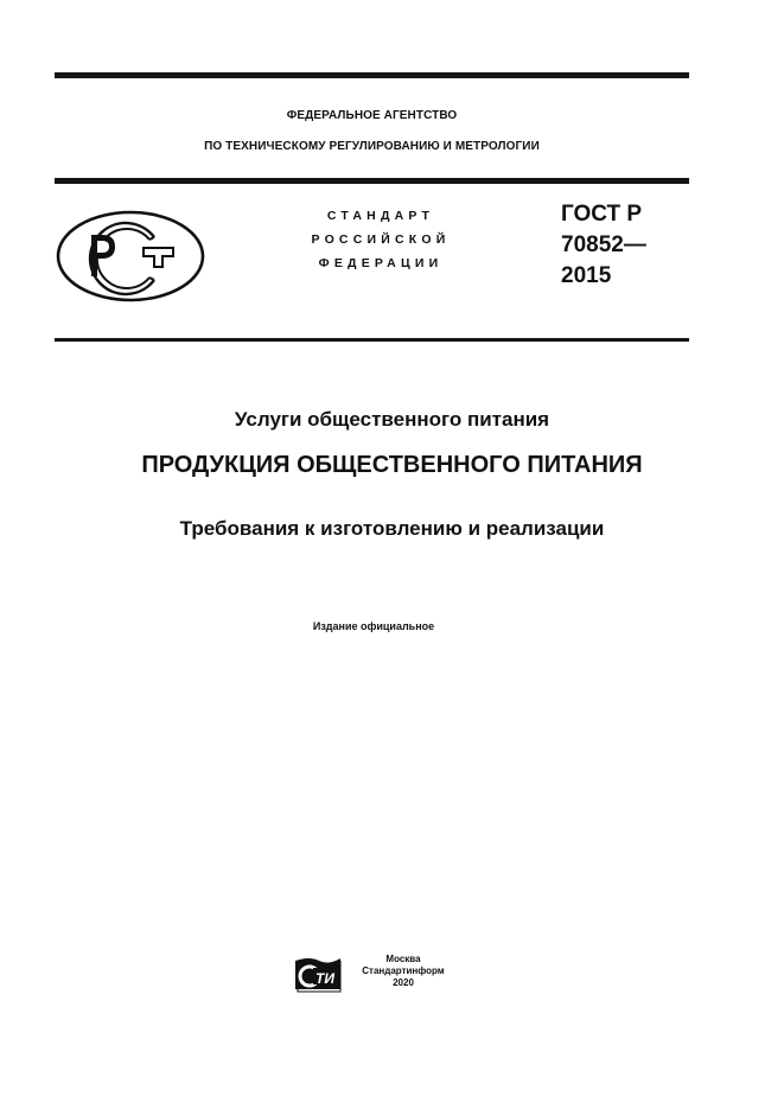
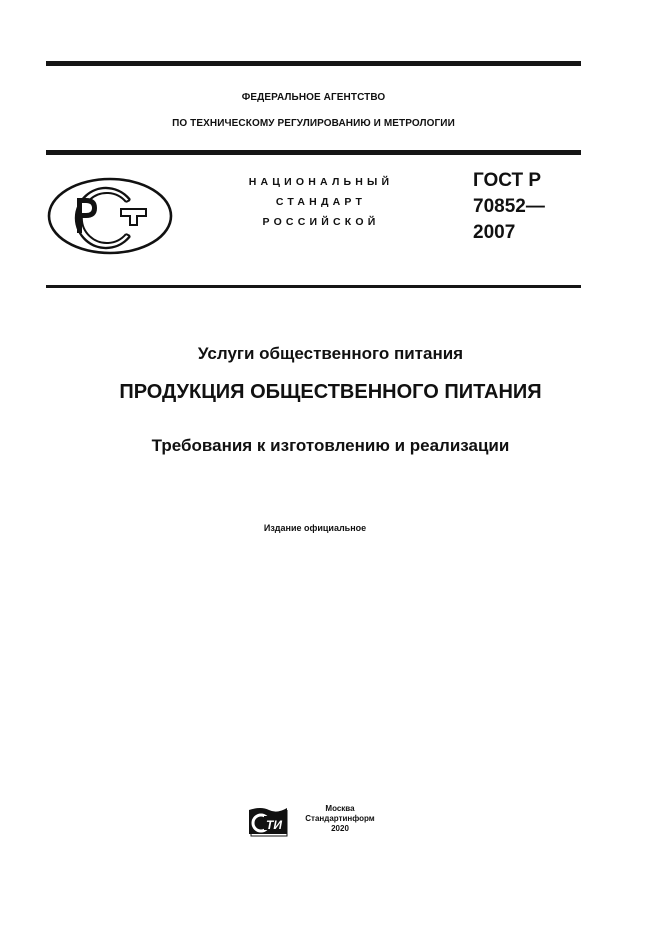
  ФЕДЕРАЛЬНОЕ АГЕНТСТВО
  ПО ТЕХНИЧЕСКОМУ РЕГУЛИРОВАНИЮ И МЕТРОЛОГИИ
+ НАЦИОНАЛЬНЫЙ
  СТАНДАРТ
  РОССИЙСКОЙ
- ФЕДЕРАЦИИ
  ГОСТ Р
  70852—
- 2015
+ 2007
  Услуги общественного питания
  ПРОДУКЦИЯ ОБЩЕСТВЕННОГО ПИТАНИЯ
  Требования к изготовлению и реализации
  Издание официальное
  ТИ
  Москва
  Стандартинформ
  2020
